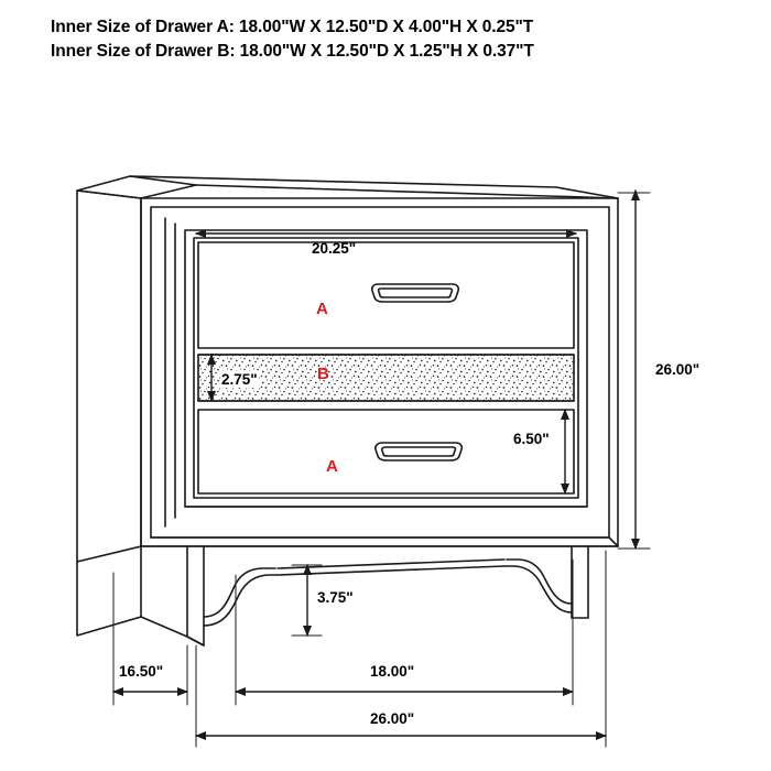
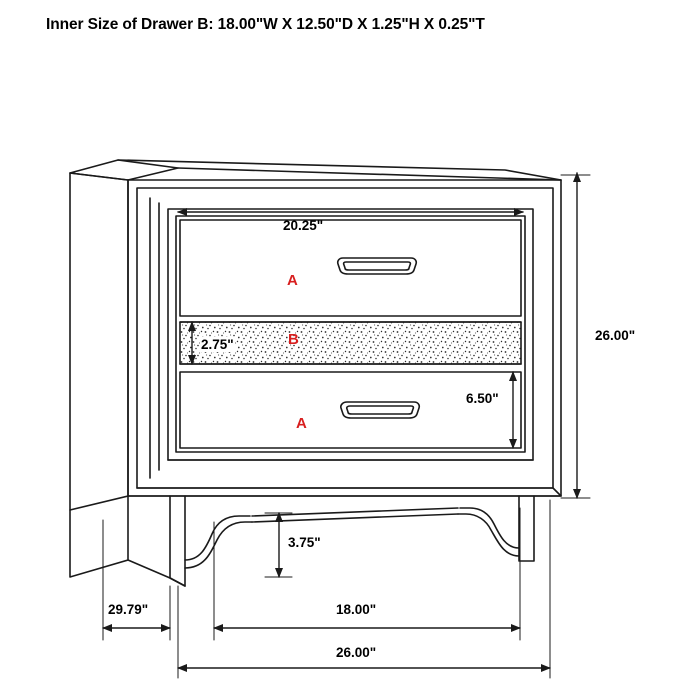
- Inner Size of Drawer A: 18.00"W X 12.50"D X 4.00"H X 0.25"T
- Inner Size of Drawer B: 18.00"W X 12.50"D X 1.25"H X 0.37"T
+ Inner Size of Drawer B: 18.00"W X 12.50"D X 1.25"H X 0.25"T
  20.25"
  A
  B
  A
  2.75"
  6.50"
  26.00"
  3.75"
- 16.50"
+ 29.79"
  18.00"
  26.00"
